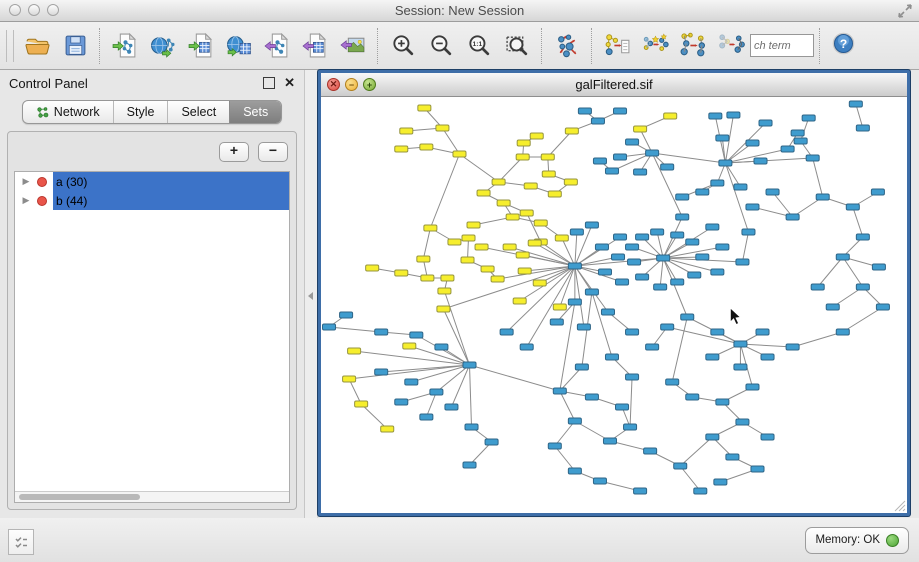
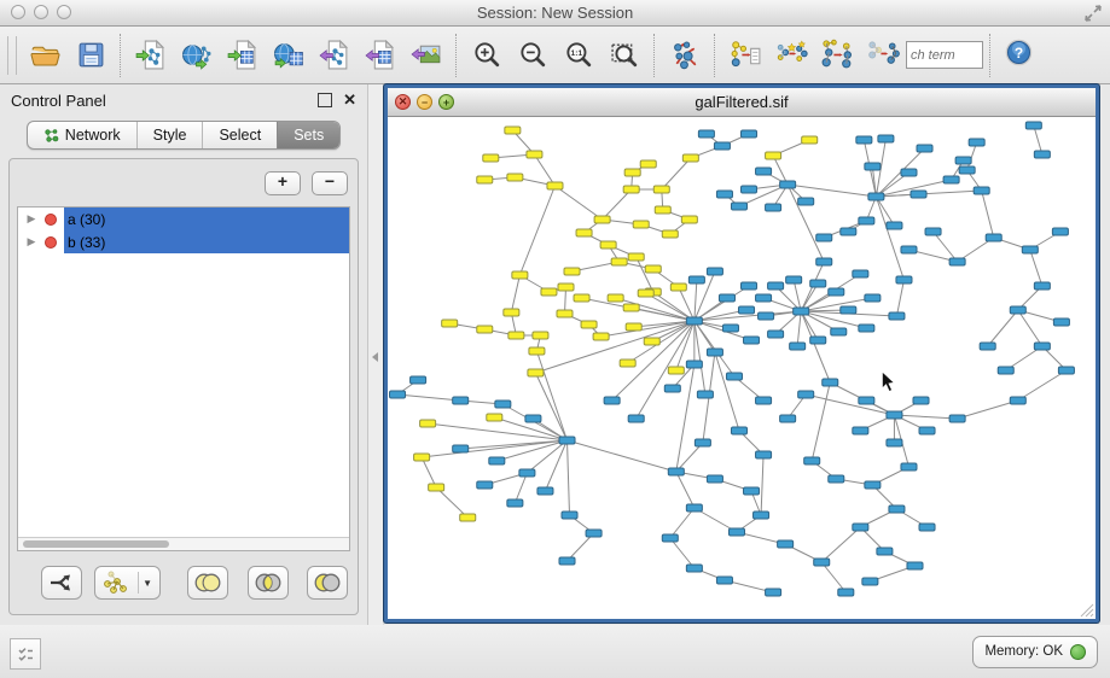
  Session: New Session
  ch term
  ?
  Control Panel
  ✕
  Network
  Style
  Select
  Sets
  +
  −
  ▶
  a (30)
  ▶
- b (44)
+ b (33)
+ ▼
  ✕
  −
  +
  galFiltered.sif
  Memory: OK
